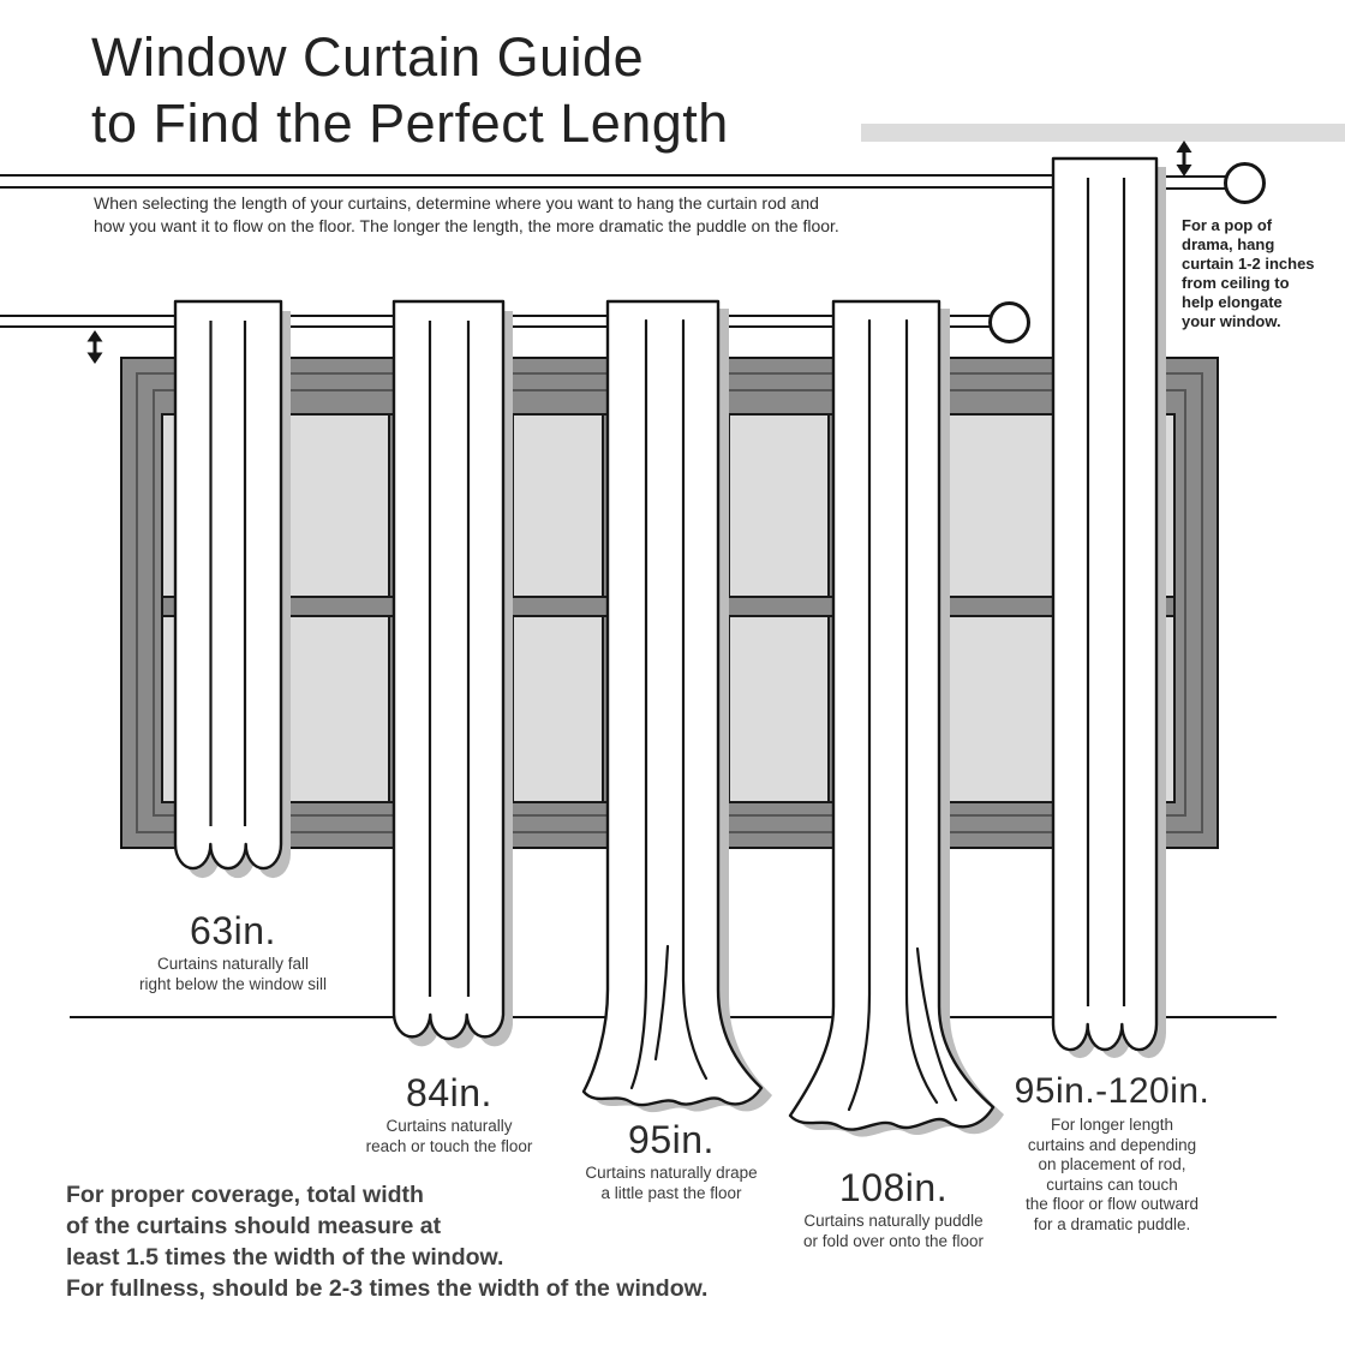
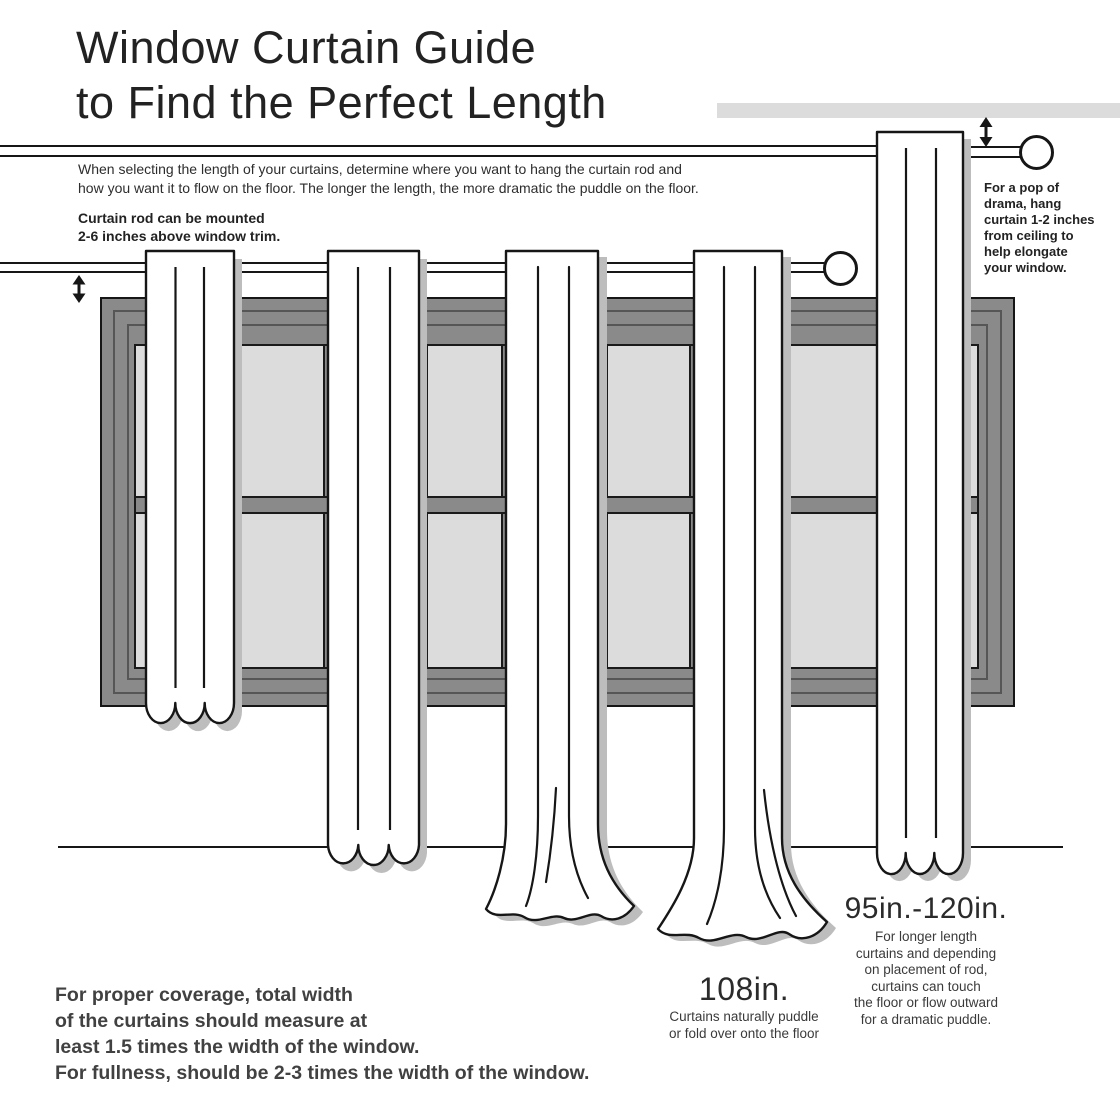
  Window Curtain Guide
  to Find the Perfect Length
  When selecting the length of your curtains, determine where you want to hang the curtain rod and
  how you want it to flow on the floor. The longer the length, the more dramatic the puddle on the floor.
+ Curtain rod can be mounted
+ 2-6 inches above window trim.
  For a pop of
  drama, hang
  curtain 1-2 inches
  from ceiling to
  help elongate
  your window.
- 63in.
- Curtains naturally fall
- right below the window sill
- 84in.
- Curtains naturally
- reach or touch the floor
- 95in.
- Curtains naturally drape
- a little past the floor
  108in.
  Curtains naturally puddle
  or fold over onto the floor
  95in.-120in.
  For longer length
  curtains and depending
  on placement of rod,
  curtains can touch
  the floor or flow outward
  for a dramatic puddle.
  For proper coverage, total width
  of the curtains should measure at
  least 1.5 times the width of the window.
  For fullness, should be 2-3 times the width of the window.
